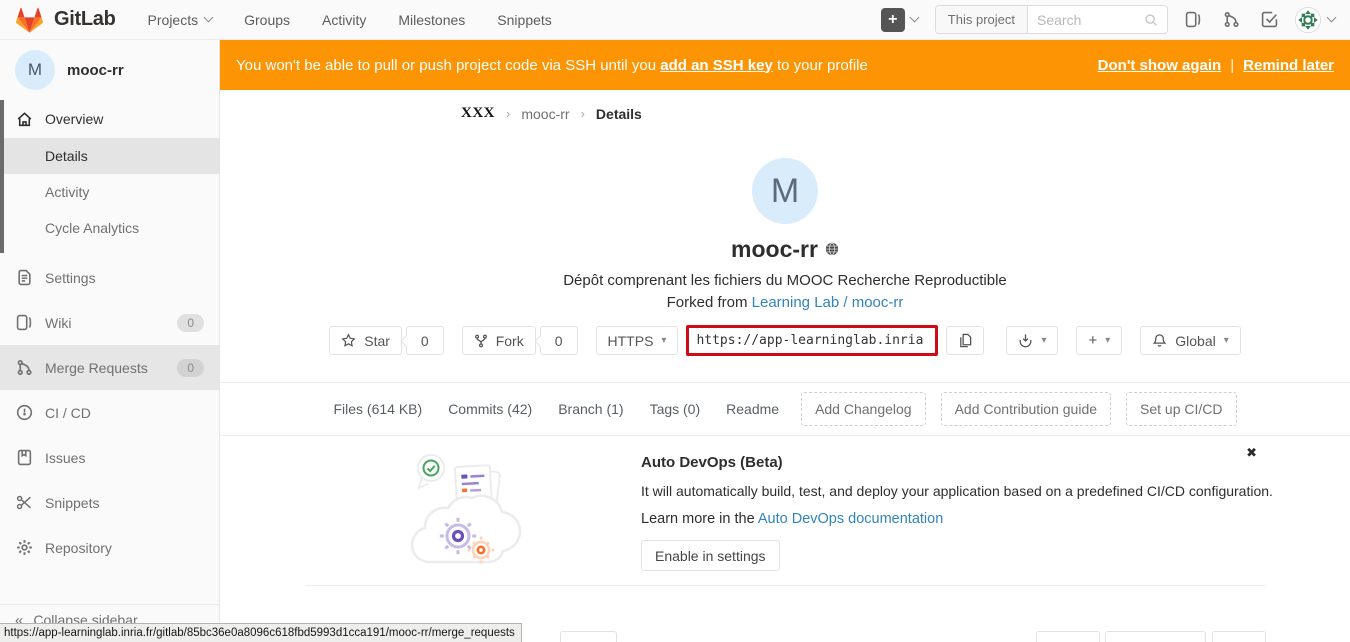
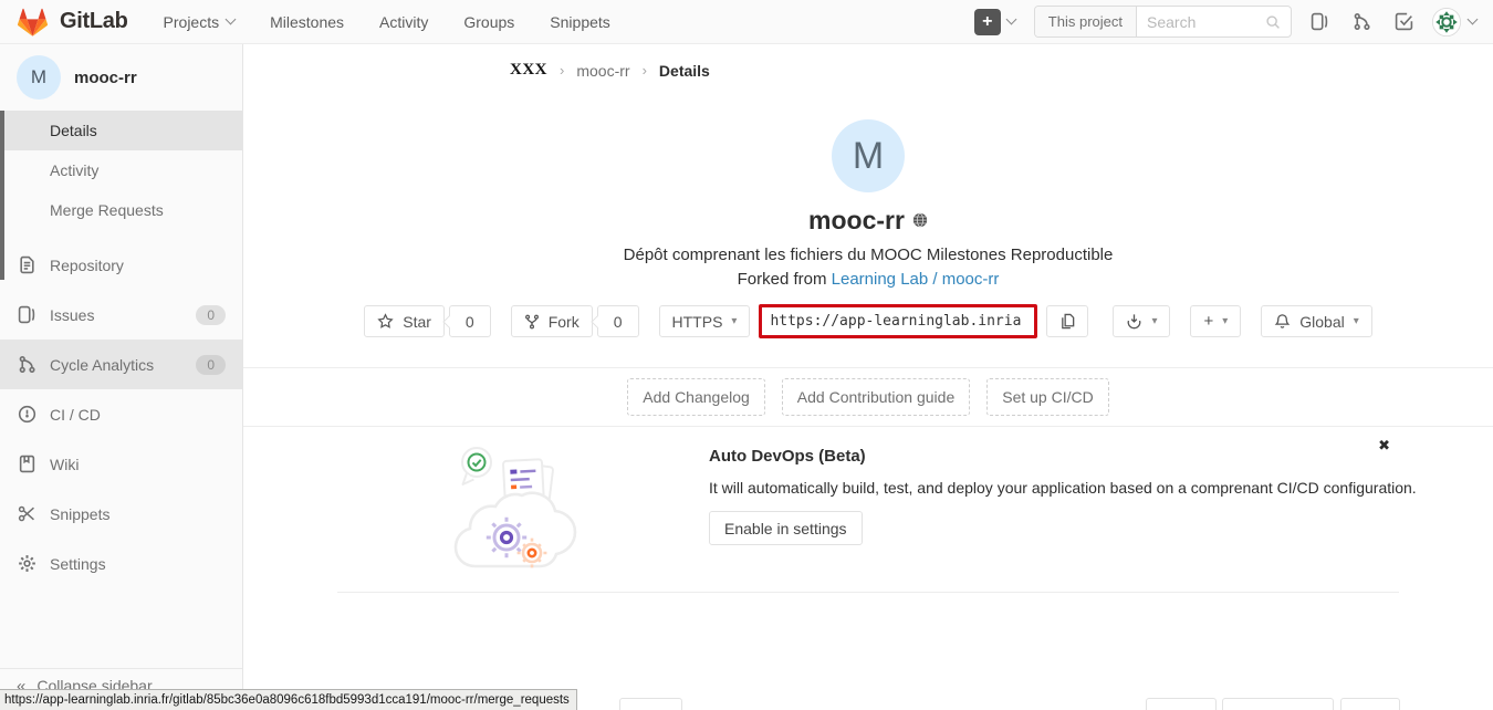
  GitLab
  Projects
- Groups
+ Milestones
  Activity
- Milestones
+ Groups
  Snippets
  +
  This project
  Search
  M
  mooc-rr
- Overview
  Details
  Activity
- Cycle Analytics
+ Merge Requests
- Settings
+ Repository
- Wiki
+ Issues
  0
- Merge Requests
+ Cycle Analytics
  0
  CI / CD
- Issues
+ Wiki
  Snippets
- Repository
+ Settings
  «
  Collapse sidebar
- You won't be able to pull or push project code via SSH until you add an SSH key to your profile
- Don't show again
- |
- Remind later
  XXX
  ›
  mooc-rr
  ›
  Details
  M
  mooc-rr
- Dépôt comprenant les fichiers du MOOC Recherche Reproductible
+ Dépôt comprenant les fichiers du MOOC Milestones Reproductible
  Forked from Learning Lab / mooc-rr
  Star
  0
  Fork
  0
  HTTPS
  ▾
  https://app-learninglab.inria
  ▾
  +
  ▾
  Global
  ▾
- Files (614 KB)
- Commits (42)
- Branch (1)
- Tags (0)
- Readme
  Add Changelog
  Add Contribution guide
  Set up CI/CD
  Auto DevOps (Beta)
- It will automatically build, test, and deploy your application based on a predefined CI/CD configuration.
+ It will automatically build, test, and deploy your application based on a comprenant CI/CD configuration.
- Learn more in the Auto DevOps documentation
  Enable in settings
  ✖
  https://app-learninglab.inria.fr/gitlab/85bc36e0a8096c618fbd5993d1cca191/mooc-rr/merge_requests
